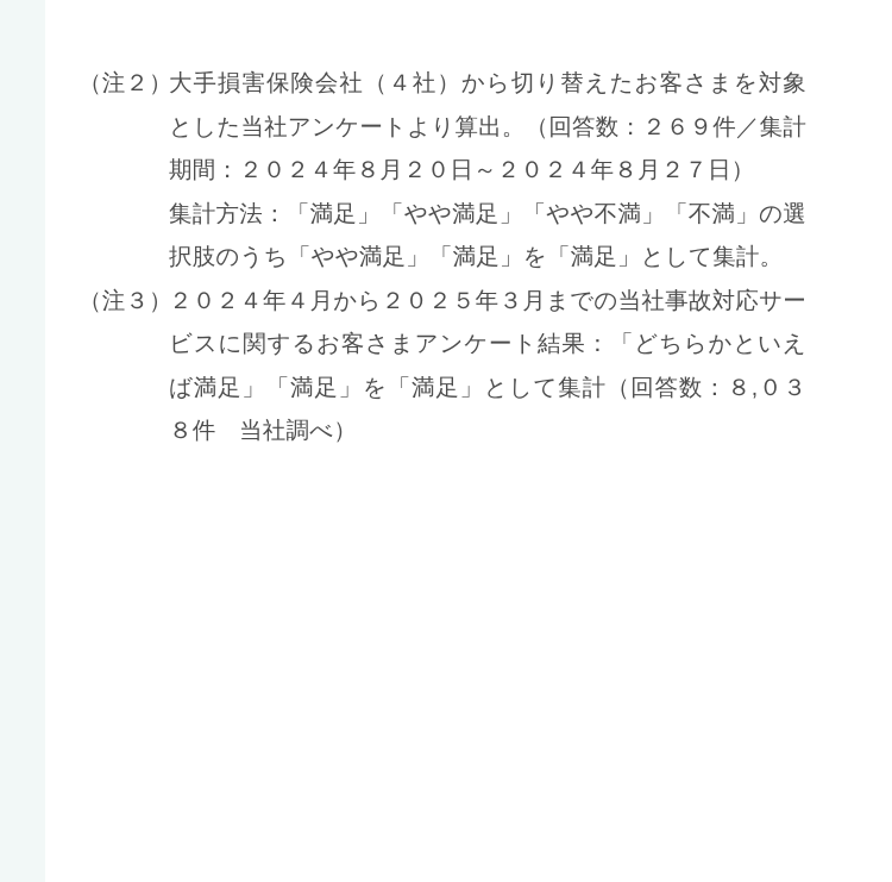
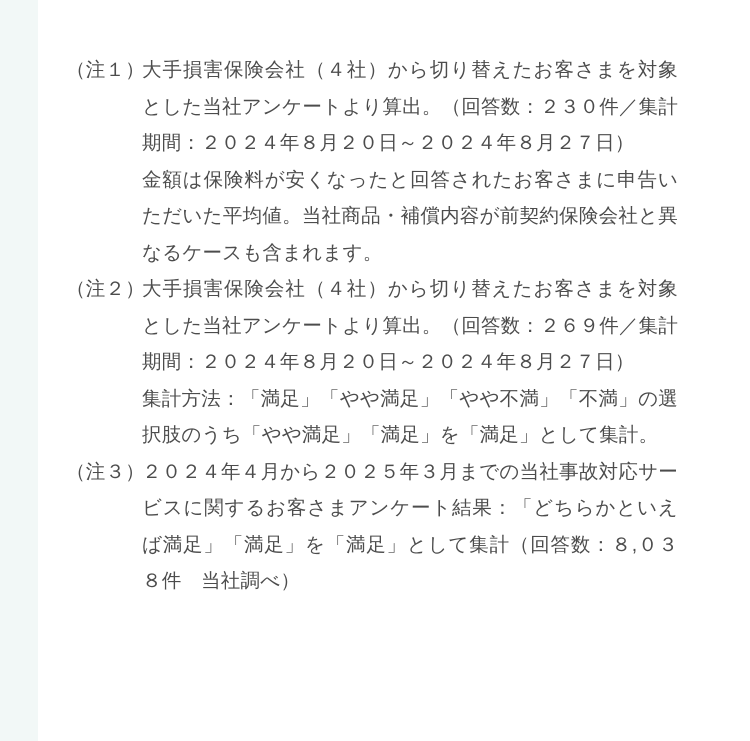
+ （注１）
+ 大手損害保険会社（４社）から切り替えたお客さまを対象とした当社アンケートより算出。（回答数：２３０件／集計期間：２０２４年８月２０日～２０２４年８月２７日）
+ 金額は保険料が安くなったと回答されたお客さまに申告いただいた平均値。当社商品・補償内容が前契約保険会社と異なるケースも含まれます。
  （注２）
  大手損害保険会社（４社）から切り替えたお客さまを対象とした当社アンケートより算出。（回答数：２６９件／集計期間：２０２４年８月２０日～２０２４年８月２７日）
  集計方法：「満足」「やや満足」「やや不満」「不満」の選択肢のうち「やや満足」「満足」を「満足」として集計。
  （注３）
  ２０２４年４月から２０２５年３月までの当社事故対応サービスに関するお客さまアンケート結果：「どちらかといえば満足」「満足」を「満足」として集計（回答数：８,０３８件 当社調べ）
